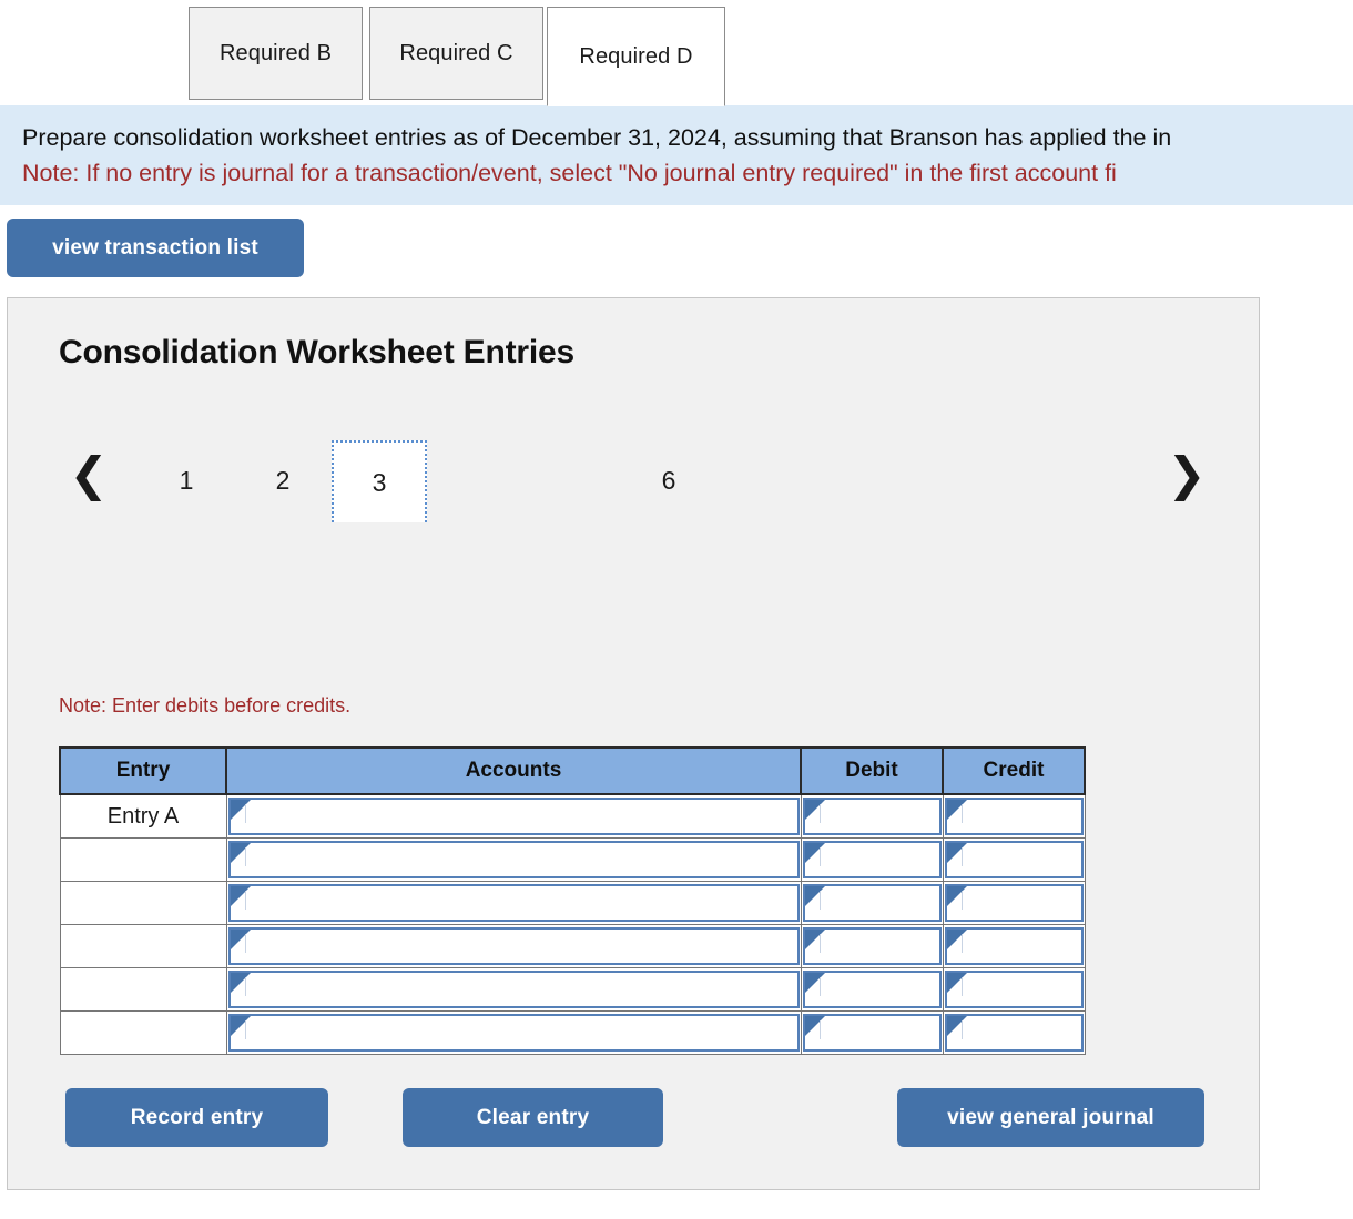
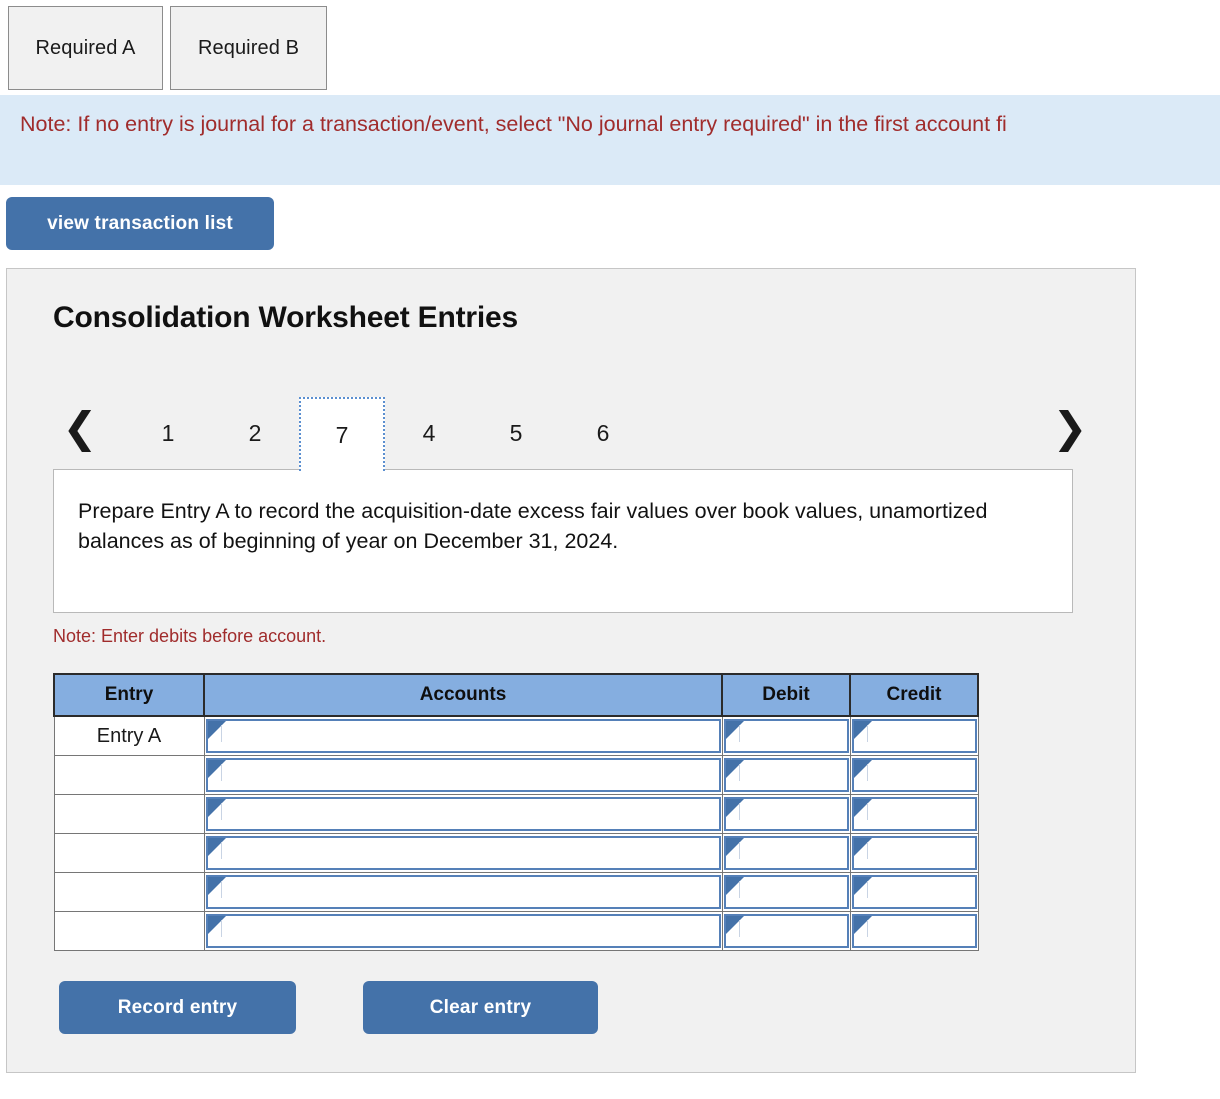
+ Required A
  Required B
- Required C
- Required D
- Prepare consolidation worksheet entries as of December 31, 2024, assuming that Branson has applied the in
  Note: If no entry is journal for a transaction/event, select "No journal entry required" in the first account fi
  view transaction list
  Consolidation Worksheet Entries
  ❮
  1
  2
- 3
+ 7
+ 4
+ 5
  6
  ❯
+ Prepare Entry A to record the acquisition-date excess fair values over book values, unamortized balances as of beginning of year on December 31, 2024.
- Note: Enter debits before credits.
+ Note: Enter debits before account.
  Entry	Accounts	Debit	Credit
  Entry A
  Record entry
  Clear entry
- view general journal
